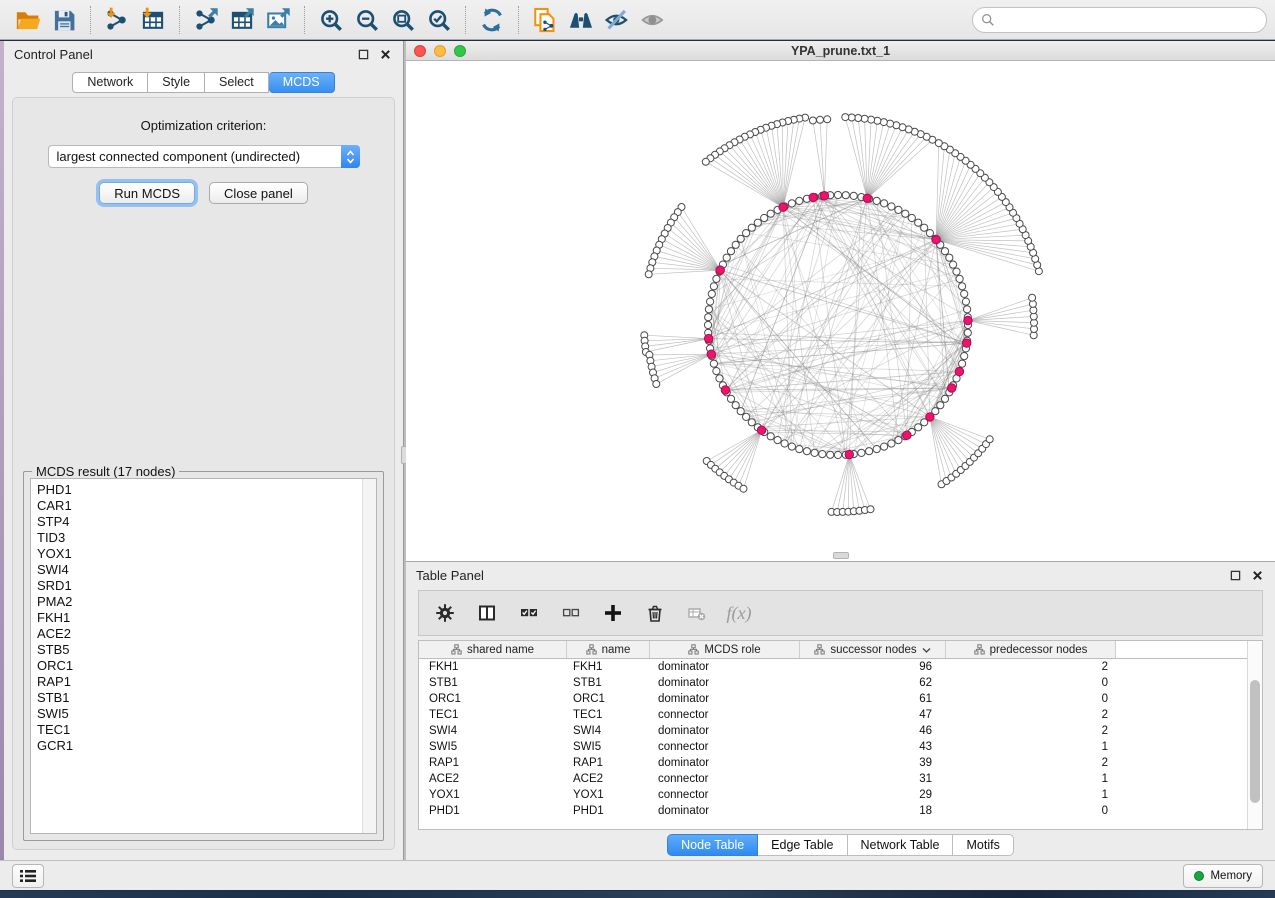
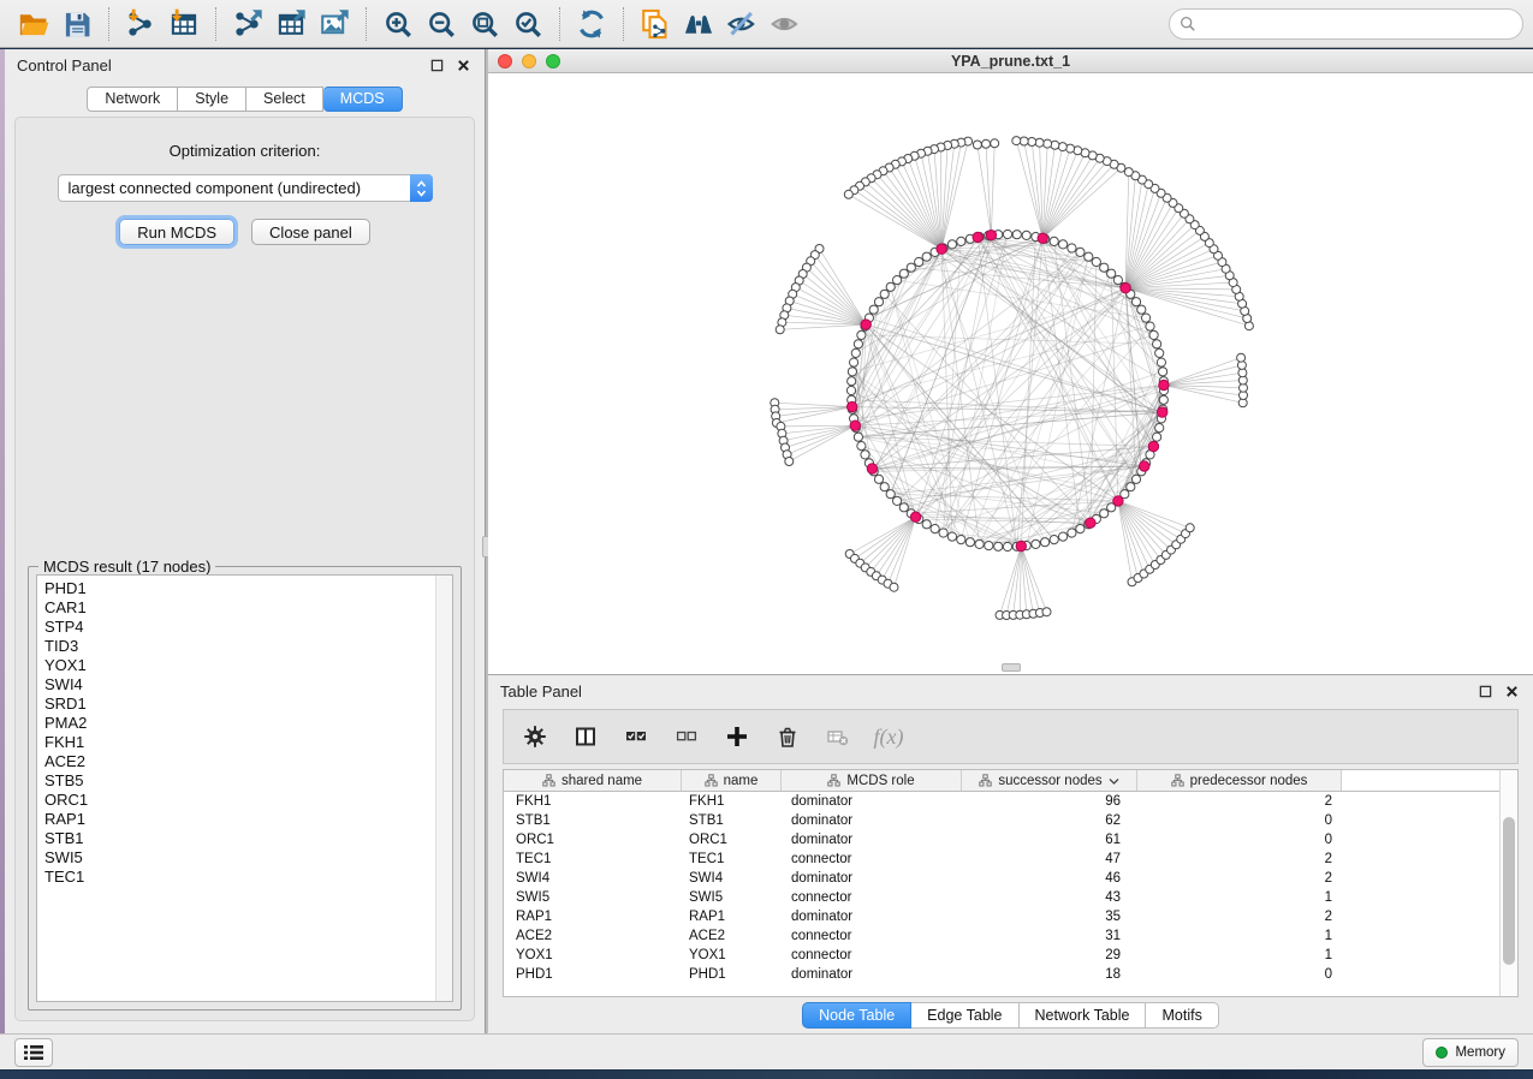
  Control Panel
  Network
  Style
  Select
  MCDS
  Optimization criterion:
  largest connected component (undirected)
  Run MCDS
  Close panel
  MCDS result (17 nodes)
  PHD1
  CAR1
  STP4
  TID3
  YOX1
  SWI4
  SRD1
  PMA2
  FKH1
  ACE2
  STB5
  ORC1
  RAP1
  STB1
  SWI5
  TEC1
- GCR1
  YPA_prune.txt_1
  Table Panel
  f(x)
  shared name
  name
  MCDS role
  successor nodes
  predecessor nodes
  FKH1
  FKH1
  dominator
  96
  2
  STB1
  STB1
  dominator
  62
  0
  ORC1
  ORC1
  dominator
  61
  0
  TEC1
  TEC1
  connector
  47
  2
  SWI4
  SWI4
  dominator
  46
  2
  SWI5
  SWI5
  connector
  43
  1
  RAP1
  RAP1
  dominator
- 39
+ 35
  2
  ACE2
  ACE2
  connector
  31
  1
  YOX1
  YOX1
  connector
  29
  1
  PHD1
  PHD1
  dominator
  18
  0
  Node Table
  Edge Table
  Network Table
  Motifs
  Memory
